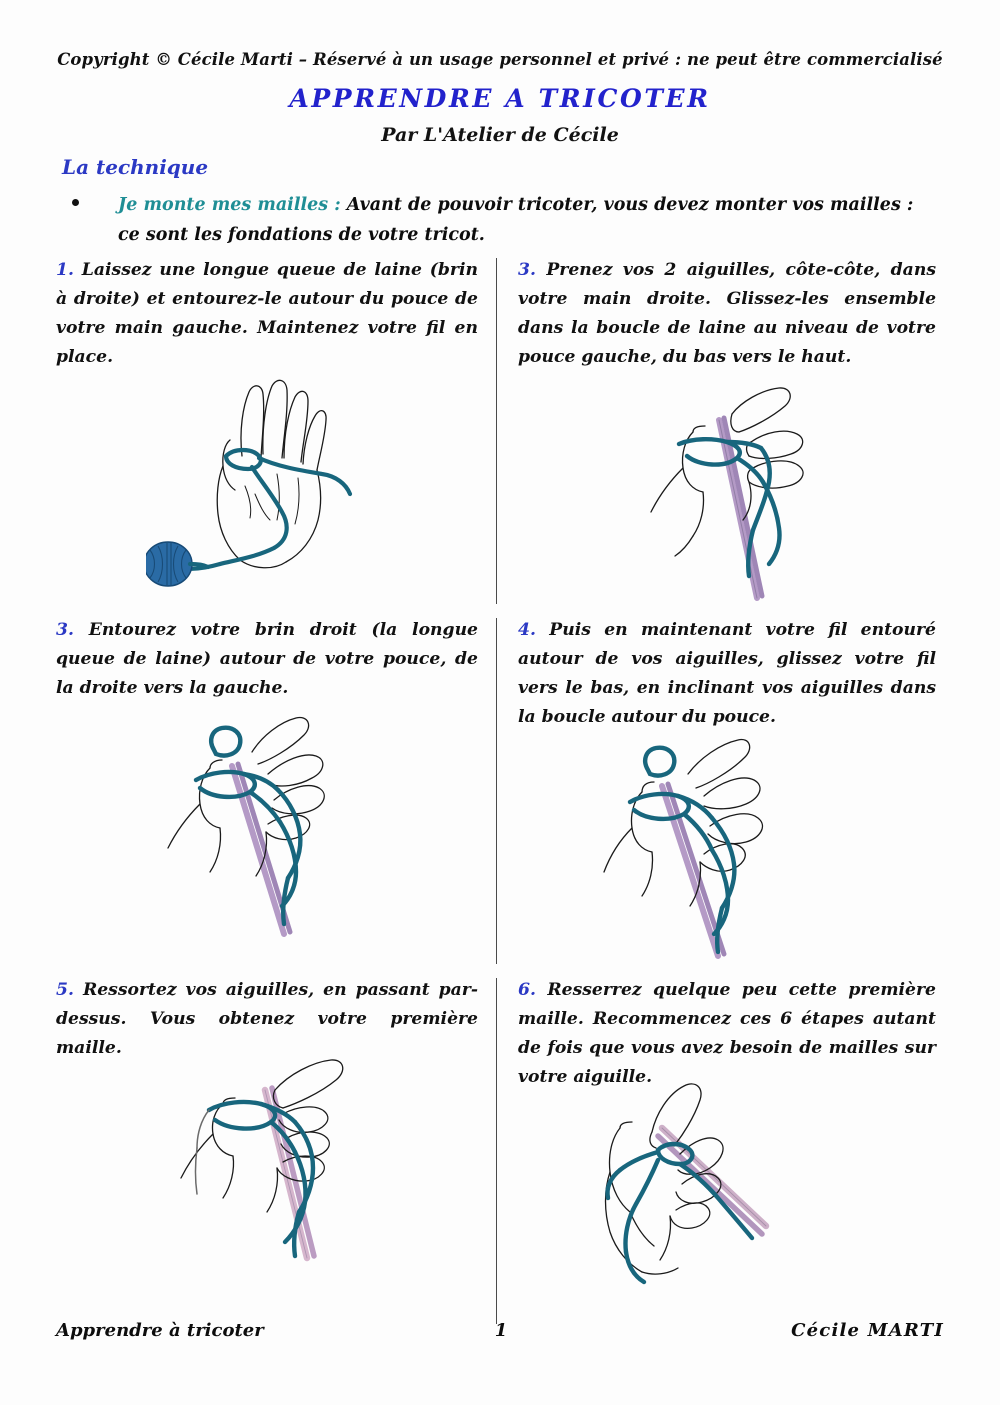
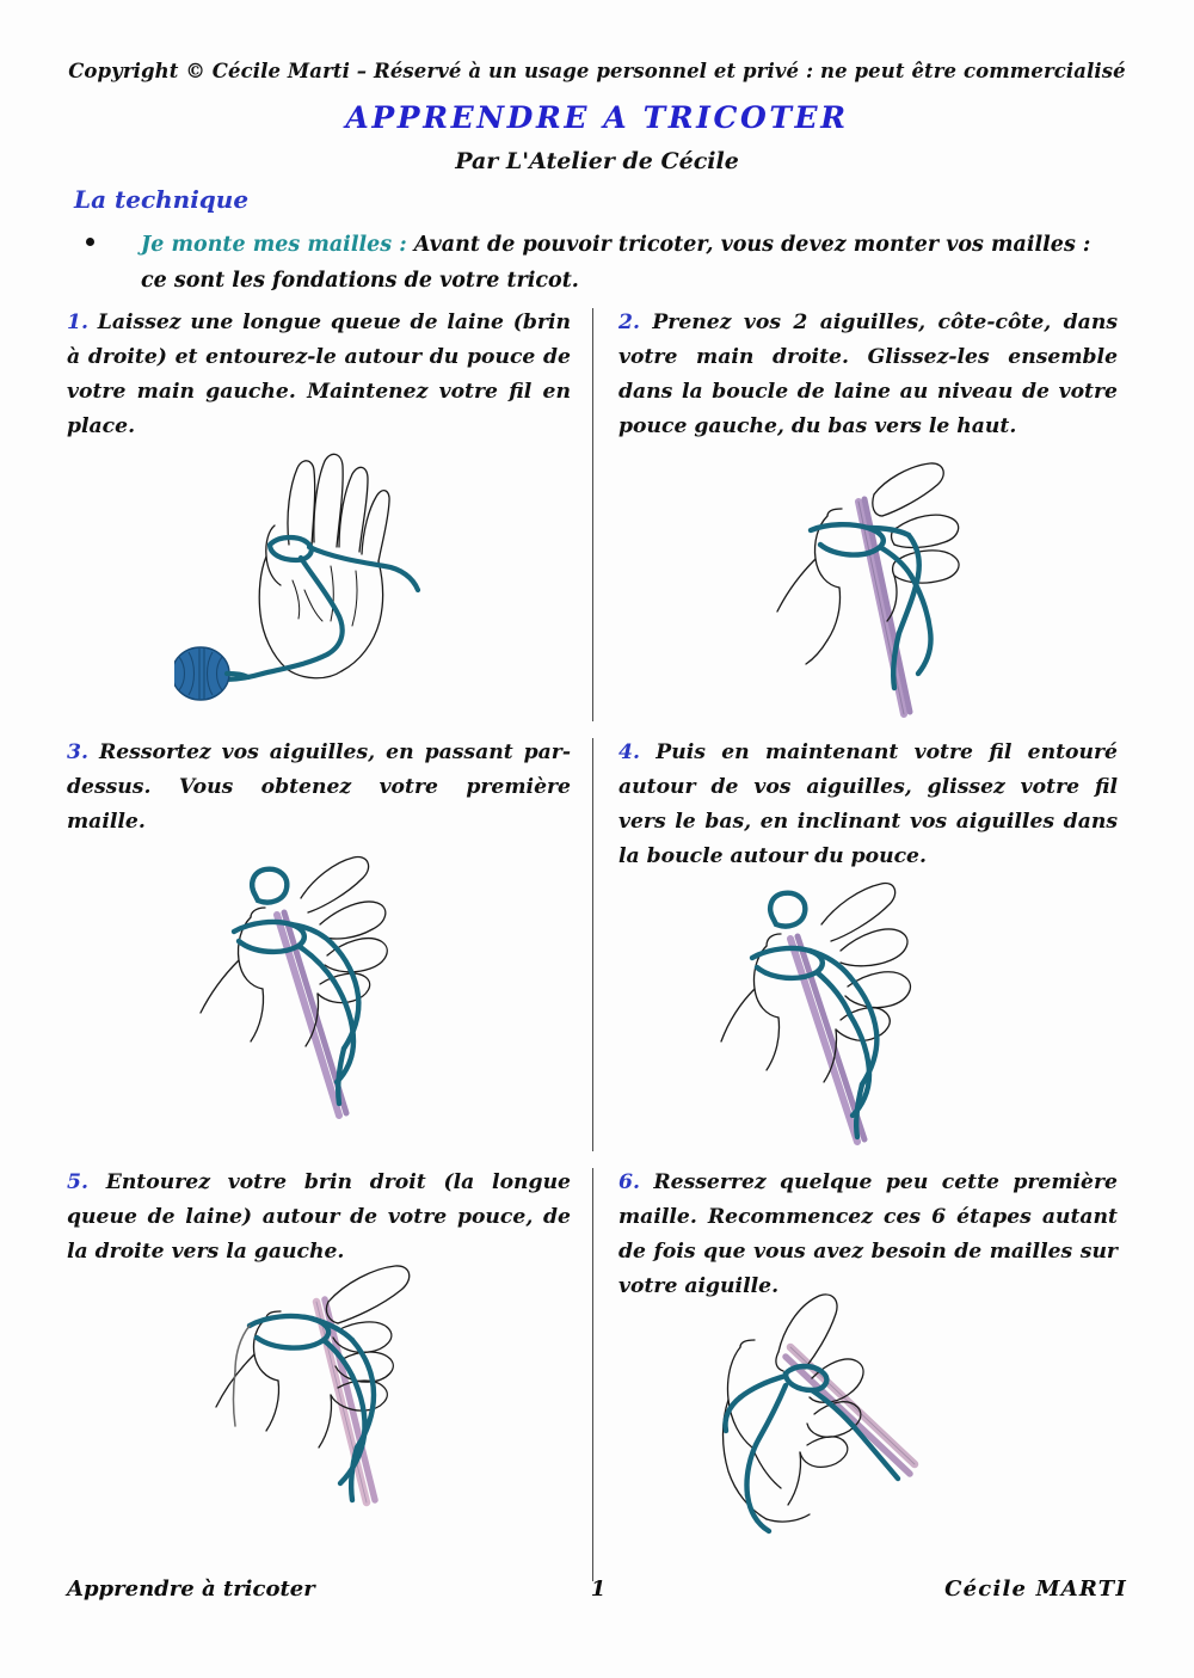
  Copyright © Cécile Marti – Réservé à un usage personnel et privé : ne peut être commercialisé
  APPRENDRE A TRICOTER
  Par L'Atelier de Cécile
  La technique
  Je monte mes mailles : Avant de pouvoir tricoter, vous devez monter vos mailles : ce sont les fondations de votre tricot.
  1. Laissez une longue queue de laine (brin à droite) et entourez-le autour du pouce de votre main gauche. Maintenez votre fil en place.
- 3. Prenez vos 2 aiguilles, côte-côte, dans votre main droite. Glissez-les ensemble dans la boucle de laine au niveau de votre pouce gauche, du bas vers le haut.
+ 2. Prenez vos 2 aiguilles, côte-côte, dans votre main droite. Glissez-les ensemble dans la boucle de laine au niveau de votre pouce gauche, du bas vers le haut.
- 3. Entourez votre brin droit (la longue queue de laine) autour de votre pouce, de la droite vers la gauche.
+ 3. Ressortez vos aiguilles, en passant par-dessus. Vous obtenez votre première maille.
  4. Puis en maintenant votre fil entouré autour de vos aiguilles, glissez votre fil vers le bas, en inclinant vos aiguilles dans la boucle autour du pouce.
- 5. Ressortez vos aiguilles, en passant par-dessus. Vous obtenez votre première maille.
+ 5. Entourez votre brin droit (la longue queue de laine) autour de votre pouce, de la droite vers la gauche.
  6. Resserrez quelque peu cette première maille. Recommencez ces 6 étapes autant de fois que vous avez besoin de mailles sur votre aiguille.
  Apprendre à tricoter
  1
  Cécile MARTI
